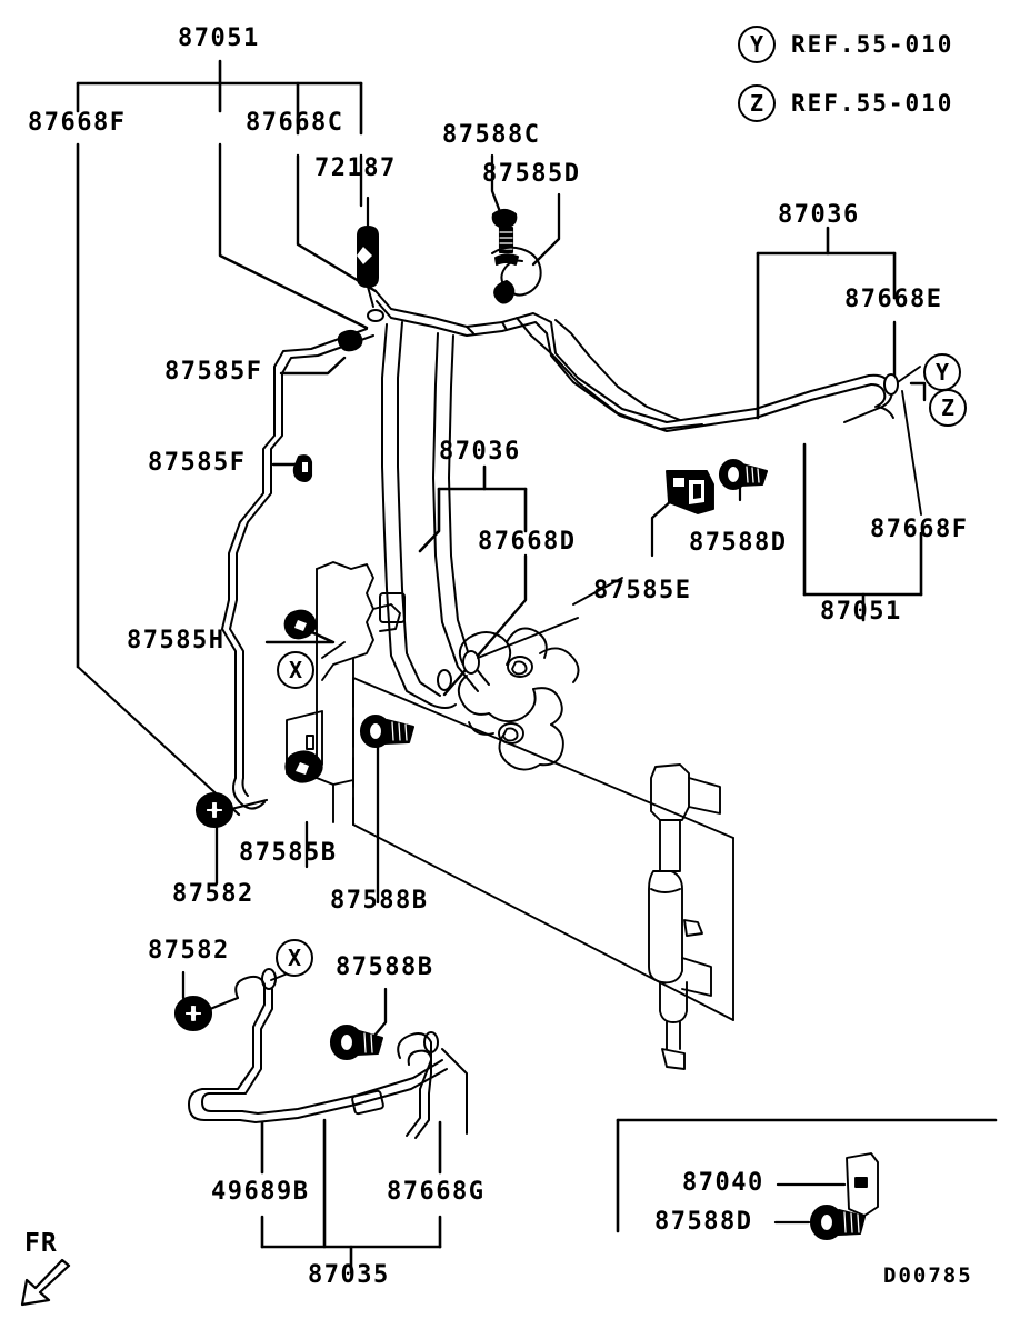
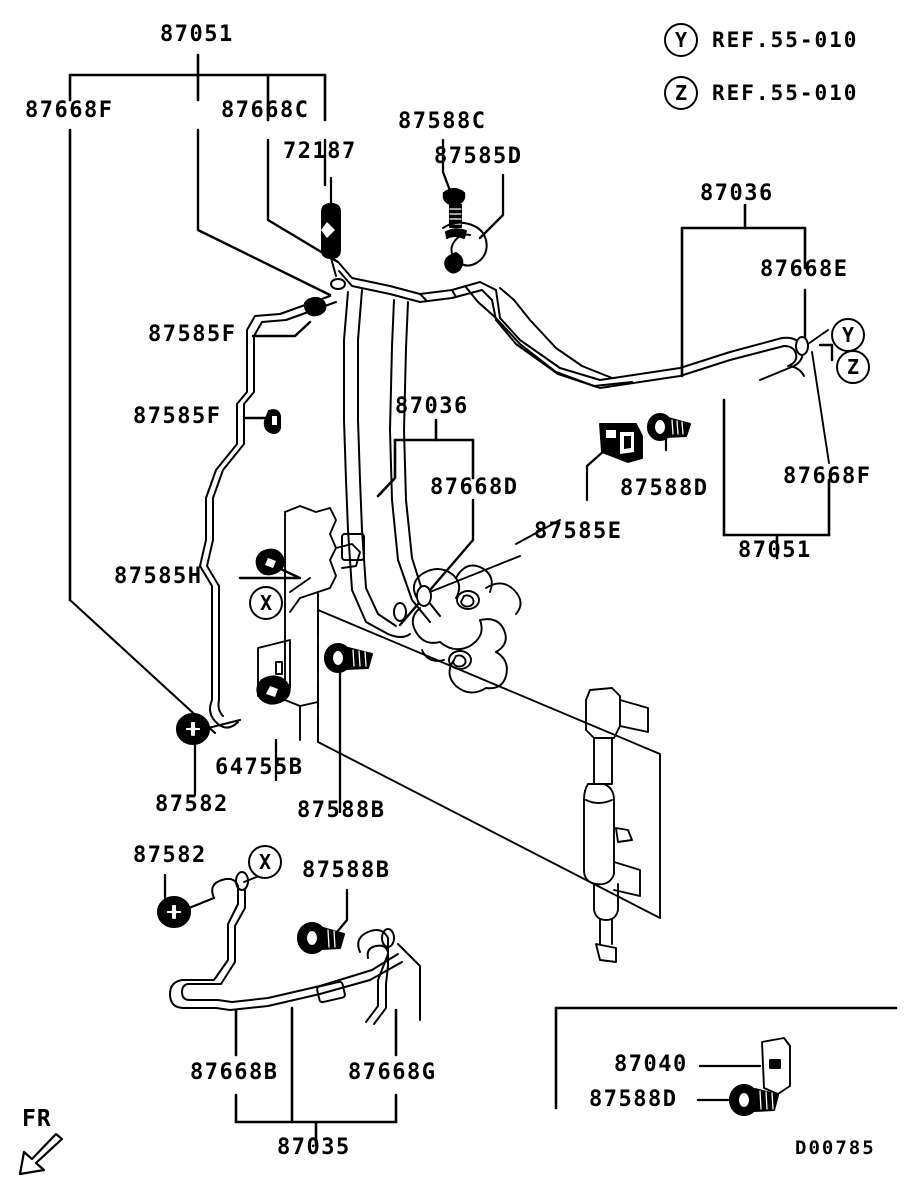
  87051
  87668F
  87668C
  72187
  87588C
  87585D
  87036
  87668E
  87585F
  87585F
  87036
  87668D
  87585E
  87588D
  87668F
  87051
  87585H
- 87585B
+ 64755B
  87582
  87588B
  87582
  87588B
- 49689B
+ 87668B
  87668G
  87035
  Y
  REF.55-010
  Z
  REF.55-010
  X
  X
  Y
  Z
  87040
  87588D
  D00785
  FR
